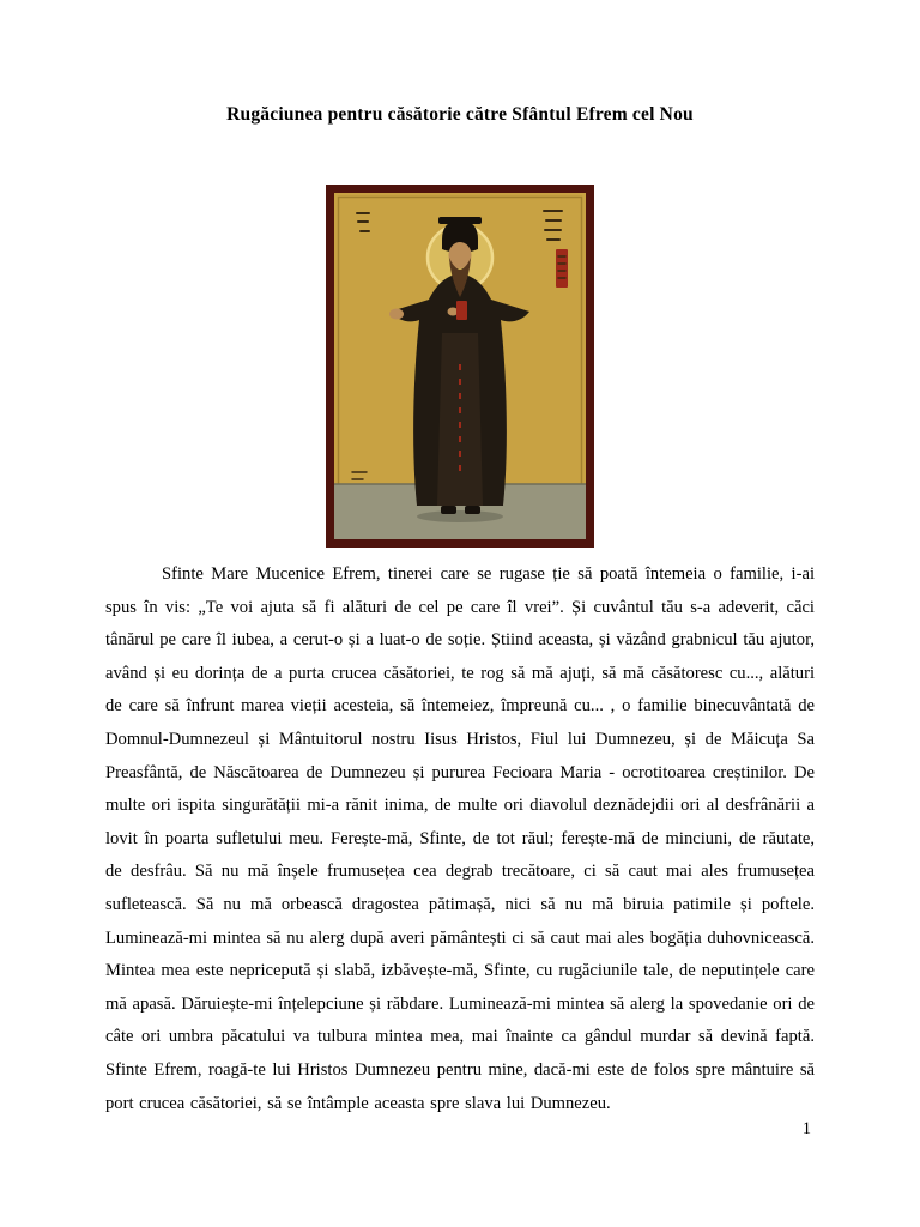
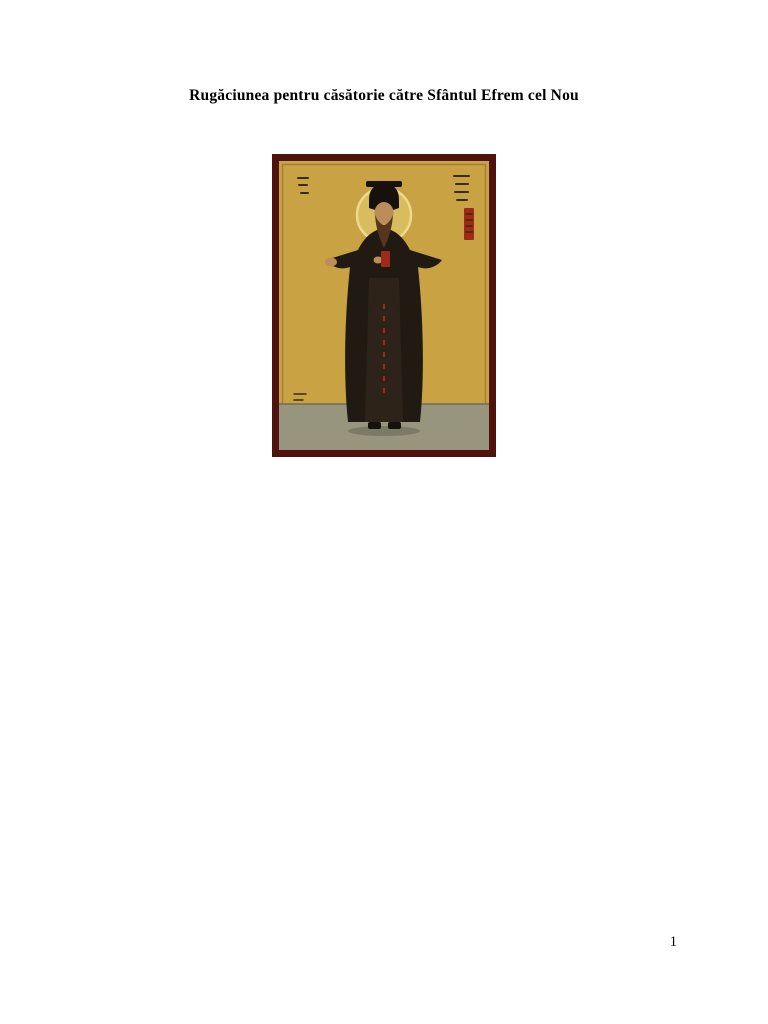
  Rugăciunea pentru căsătorie către Sfântul Efrem cel Nou
- Sfinte Mare Mucenice Efrem, tinerei care se rugase ție să poată întemeia o familie, i-ai spus în vis: „Te voi ajuta să fi alături de cel pe care îl vrei”. Și cuvântul tău s-a adeverit, căci tânărul pe care îl iubea, a cerut-o și a luat-o de soție. Știind aceasta, și văzând grabnicul tău ajutor, având și eu dorința de a purta crucea căsătoriei, te rog să mă ajuți, să mă căsătoresc cu..., alături de care să înfrunt marea vieții acesteia, să întemeiez, împreună cu... , o familie binecuvântată de Domnul-Dumnezeul și Mântuitorul nostru Iisus Hristos, Fiul lui Dumnezeu, și de Măicuța Sa Preasfântă, de Născătoarea de Dumnezeu și pururea Fecioara Maria - ocrotitoarea creștinilor. De multe ori ispita singurătății mi-a rănit inima, de multe ori diavolul deznădejdii ori al desfrânării a lovit în poarta sufletului meu. Ferește-mă, Sfinte, de tot răul; ferește-mă de minciuni, de răutate, de desfrâu. Să nu mă înșele frumusețea cea degrab trecătoare, ci să caut mai ales frumusețea sufletească. Să nu mă orbească dragostea pătimașă, nici să nu mă biruia patimile și poftele. Luminează-mi mintea să nu alerg după averi pământești ci să caut mai ales bogăția duhovnicească. Mintea mea este nepricepută și slabă, izbăvește-mă, Sfinte, cu rugăciunile tale, de neputințele care mă apasă. Dăruiește-mi înțelepciune și răbdare. Luminează-mi mintea să alerg la spovedanie ori de câte ori umbra păcatului va tulbura mintea mea, mai înainte ca gândul murdar să devină faptă. Sfinte Efrem, roagă-te lui Hristos Dumnezeu pentru mine, dacă-mi este de folos spre mântuire să port crucea căsătoriei, să se întâmple aceasta spre slava lui Dumnezeu.
  1
